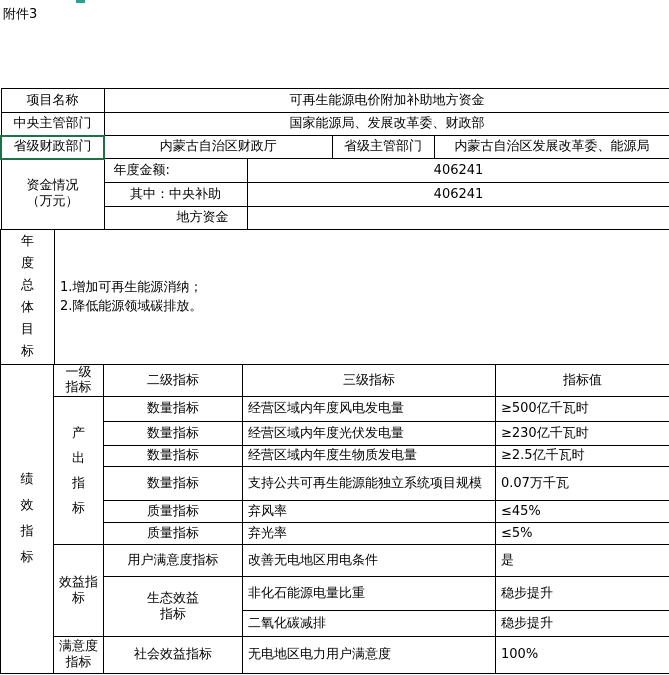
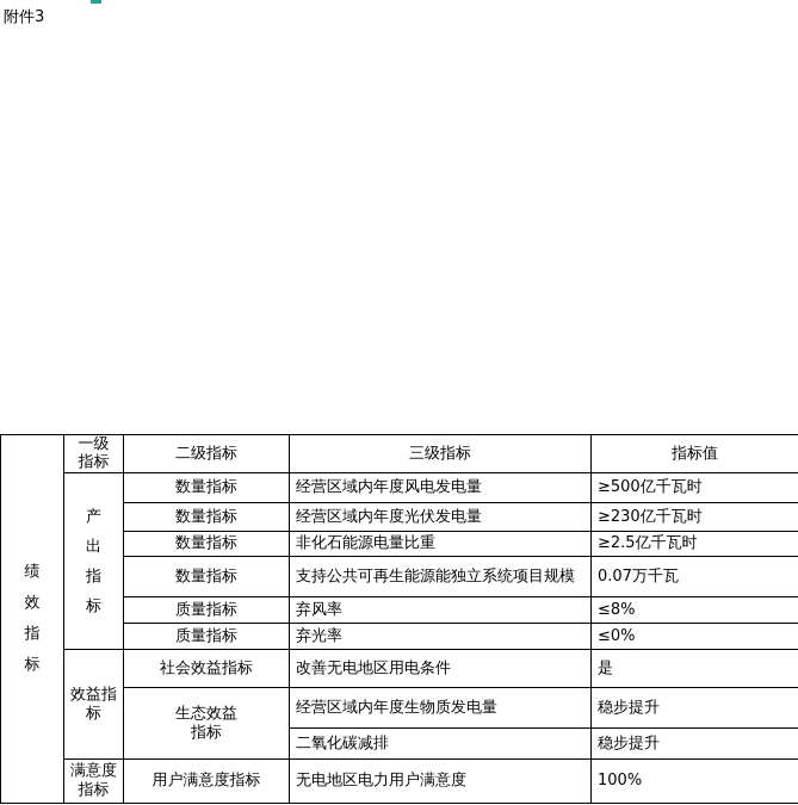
  附件3
- 项目名称	可再生能源电价附加补助地方资金
- 中央主管部门	国家能源局、发展改革委、财政部
- 省级财政部门	内蒙古自治区财政厅	省级主管部门	内蒙古自治区发展改革委、能源局
- 资金情况 （万元）	年度金额:	406241
- 其中：中央补助	406241
- 地方资金
- 年度总体目标	1.增加可再生能源消纳； 2.降低能源领域碳排放。
  绩效指标	一级指标	二级指标	三级指标	指标值
  产出指标	数量指标	经营区域内年度风电发电量	≥500亿千瓦时
  数量指标	经营区域内年度光伏发电量	≥230亿千瓦时
- 数量指标	经营区域内年度生物质发电量	≥2.5亿千瓦时
+ 数量指标	非化石能源电量比重	≥2.5亿千瓦时
  数量指标	支持公共可再生能源能独立系统项目规模	0.07万千瓦
- 质量指标	弃风率	≤45%
+ 质量指标	弃风率	≤8%
- 质量指标	弃光率	≤5%
+ 质量指标	弃光率	≤0%
- 效益指标	用户满意度指标	改善无电地区用电条件	是
+ 效益指标	社会效益指标	改善无电地区用电条件	是
- 生态效益 指标	非化石能源电量比重	稳步提升
+ 生态效益 指标	经营区域内年度生物质发电量	稳步提升
  二氧化碳减排	稳步提升
- 满意度指标	社会效益指标	无电地区电力用户满意度	100%
+ 满意度指标	用户满意度指标	无电地区电力用户满意度	100%
